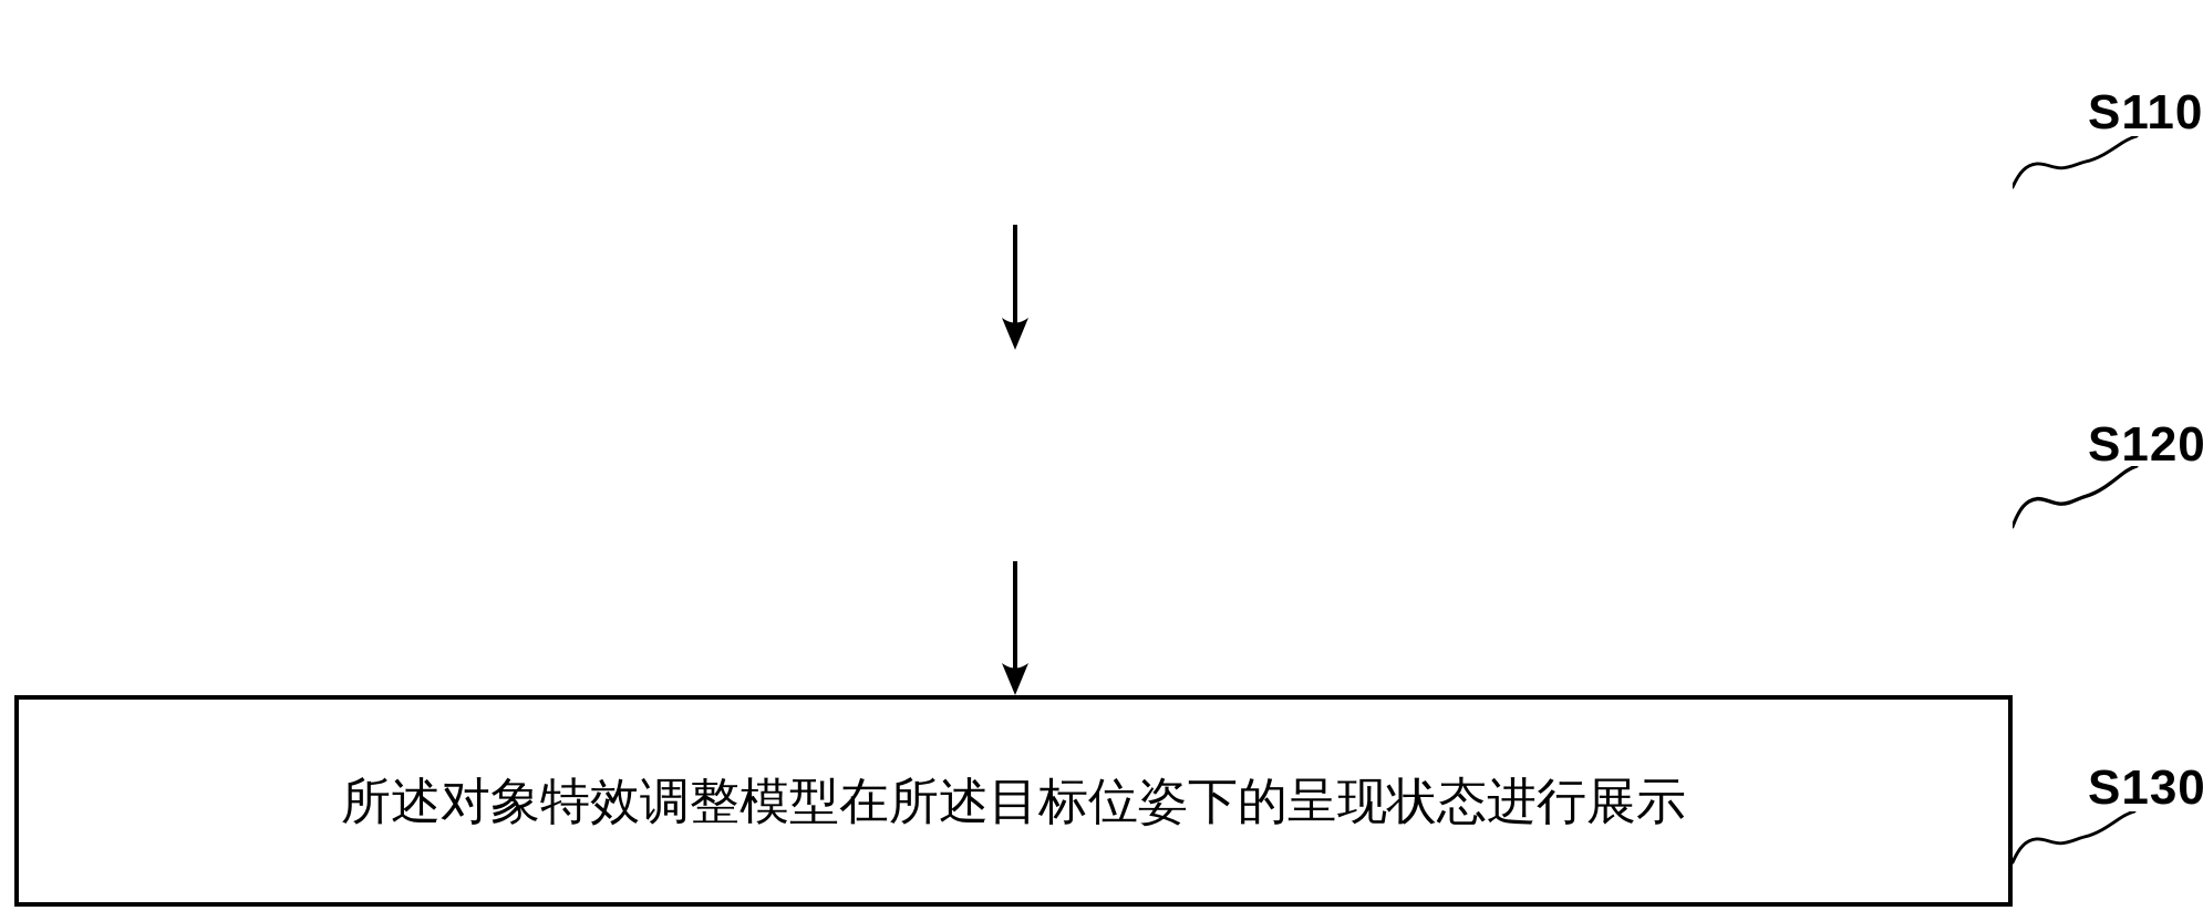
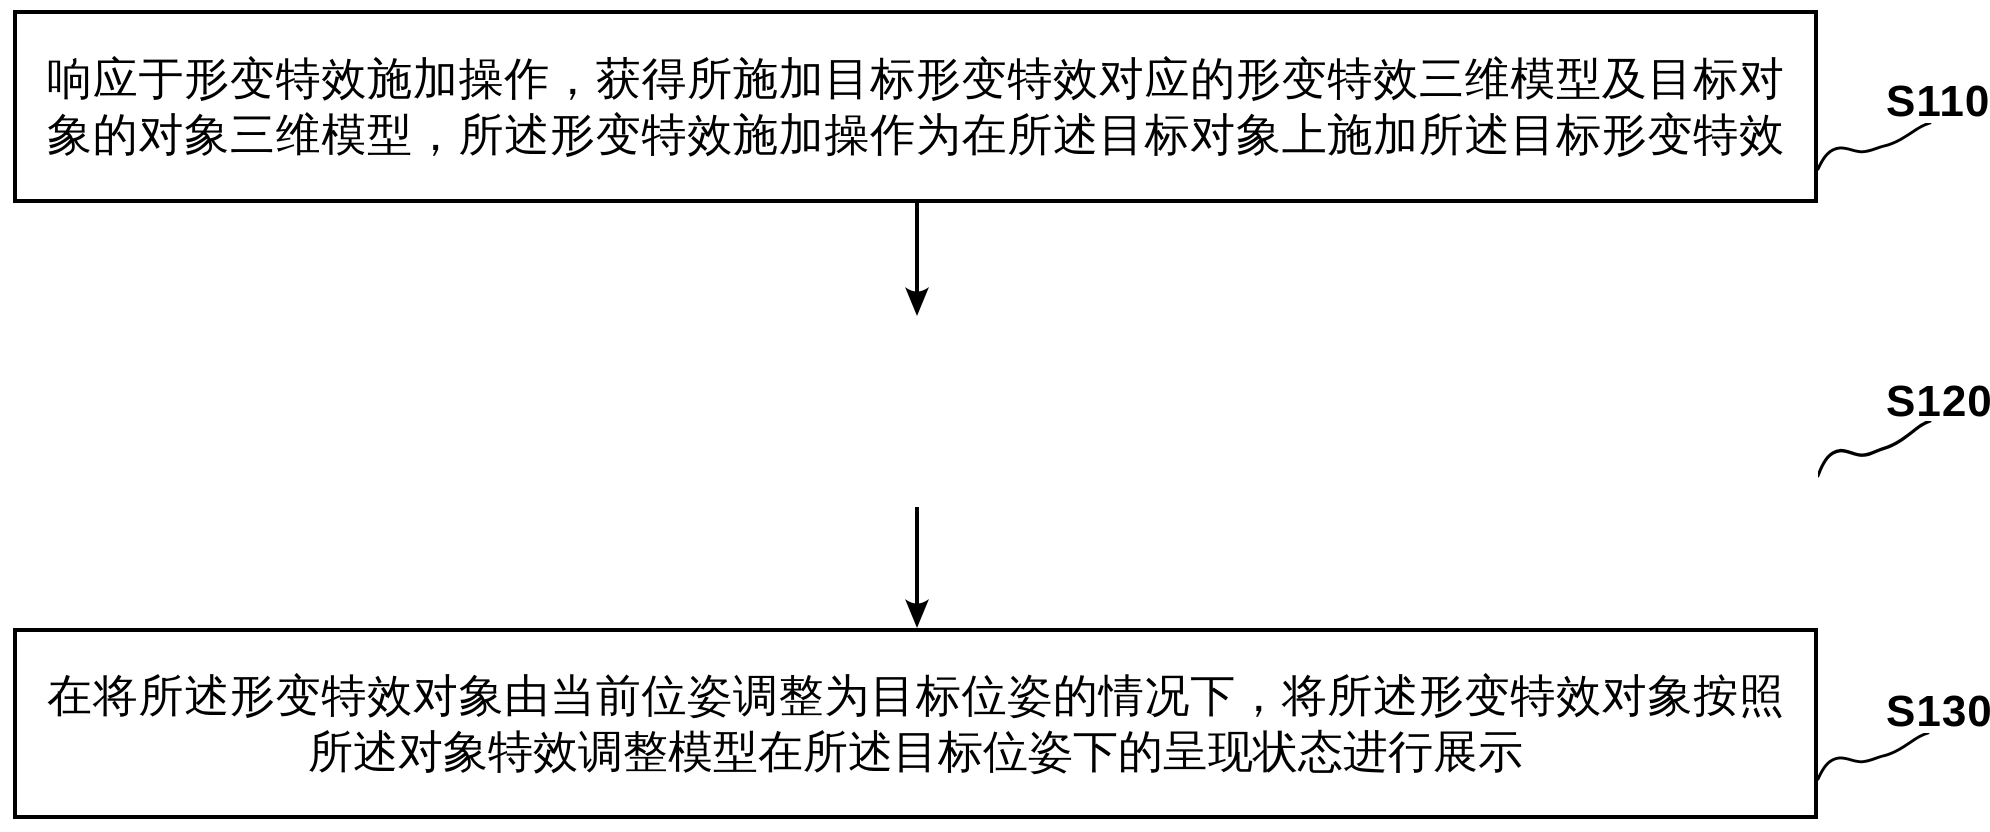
+ 响应于形变特效施加操作，获得所施加目标形变特效对应的形变特效三维模型及目标对
+ 象的对象三维模型，所述形变特效施加操作为在所述目标对象上施加所述目标形变特效
+ 在将所述形变特效对象由当前位姿调整为目标位姿的情况下，将所述形变特效对象按照
  所述对象特效调整模型在所述目标位姿下的呈现状态进行展示
  S110
  S120
  S130
